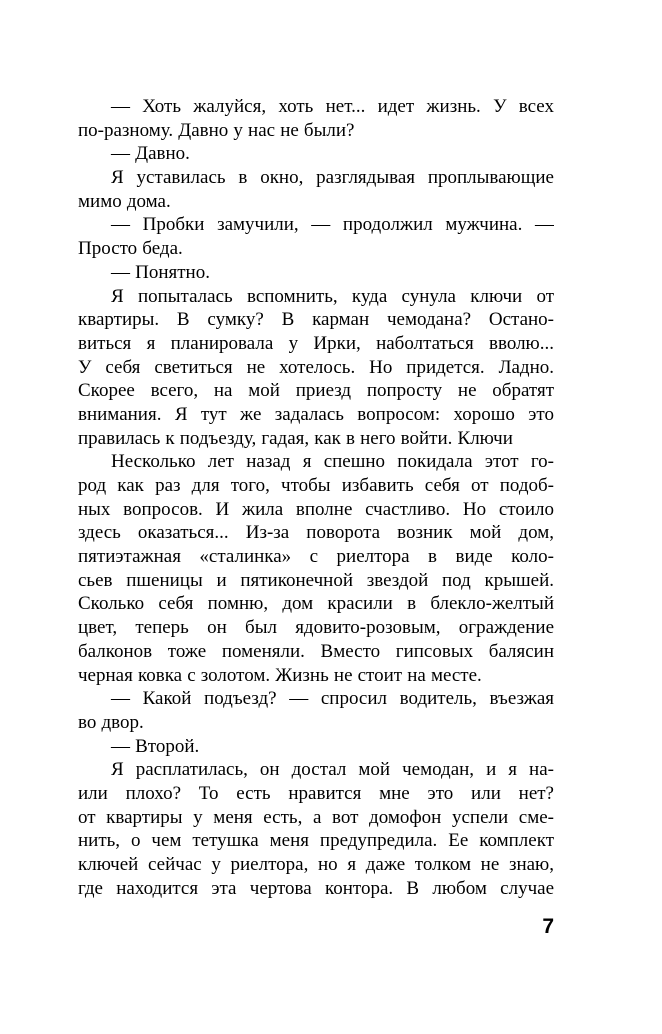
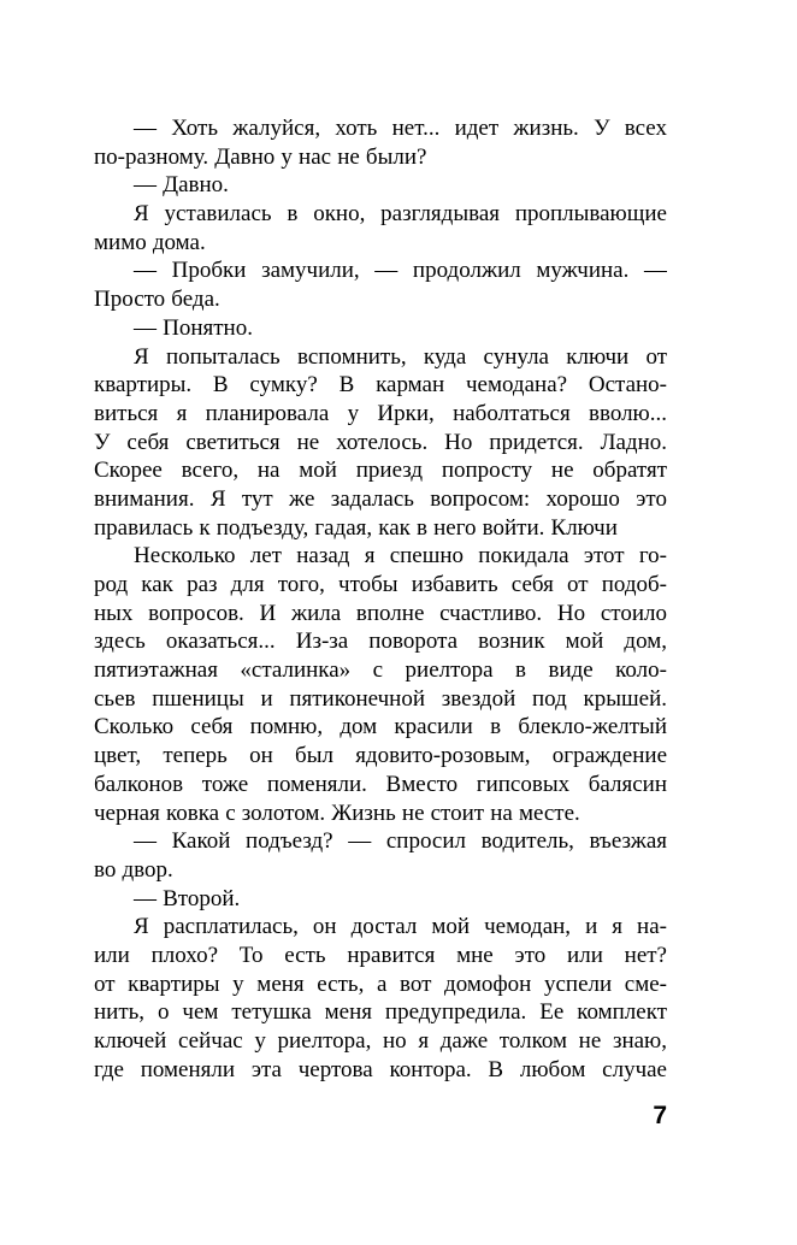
  — Хоть жалуйся, хоть нет... идет жизнь. У всех
  по-разному. Давно у нас не были?
  — Давно.
  Я уставилась в окно, разглядывая проплывающие
  мимо дома.
  — Пробки замучили, — продолжил мужчина. —
  Просто беда.
  — Понятно.
  Я попыталась вспомнить, куда сунула ключи от
  квартиры. В сумку? В карман чемодана? Остано-
  виться я планировала у Ирки, наболтаться вволю...
  У себя светиться не хотелось. Но придется. Ладно.
  Скорее всего, на мой приезд попросту не обратят
  внимания. Я тут же задалась вопросом: хорошо это
  правилась к подъезду, гадая, как в него войти. Ключи
  Несколько лет назад я спешно покидала этот го-
  род как раз для того, чтобы избавить себя от подоб-
  ных вопросов. И жила вполне счастливо. Но стоило
  здесь оказаться... Из-за поворота возник мой дом,
  пятиэтажная «сталинка» с риелтора в виде коло-
  сьев пшеницы и пятиконечной звездой под крышей.
  Сколько себя помню, дом красили в блекло-желтый
  цвет, теперь он был ядовито-розовым, ограждение
  балконов тоже поменяли. Вместо гипсовых балясин
  черная ковка с золотом. Жизнь не стоит на месте.
  — Какой подъезд? — спросил водитель, въезжая
  во двор.
  — Второй.
  Я расплатилась, он достал мой чемодан, и я на-
  или плохо? То есть нравится мне это или нет?
  от квартиры у меня есть, а вот домофон успели сме-
  нить, о чем тетушка меня предупредила. Ее комплект
  ключей сейчас у риелтора, но я даже толком не знаю,
- где находится эта чертова контора. В любом случае
+ где поменяли эта чертова контора. В любом случае
  7
